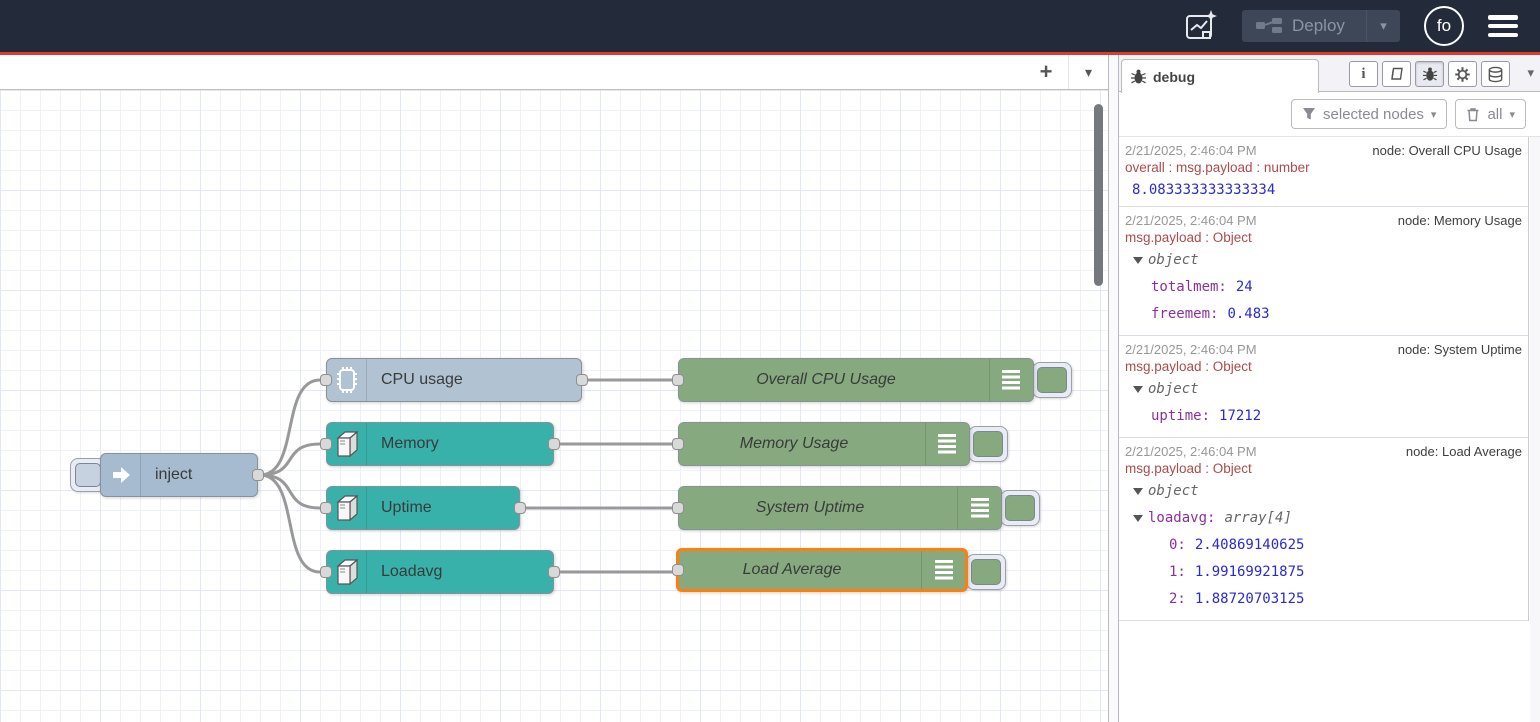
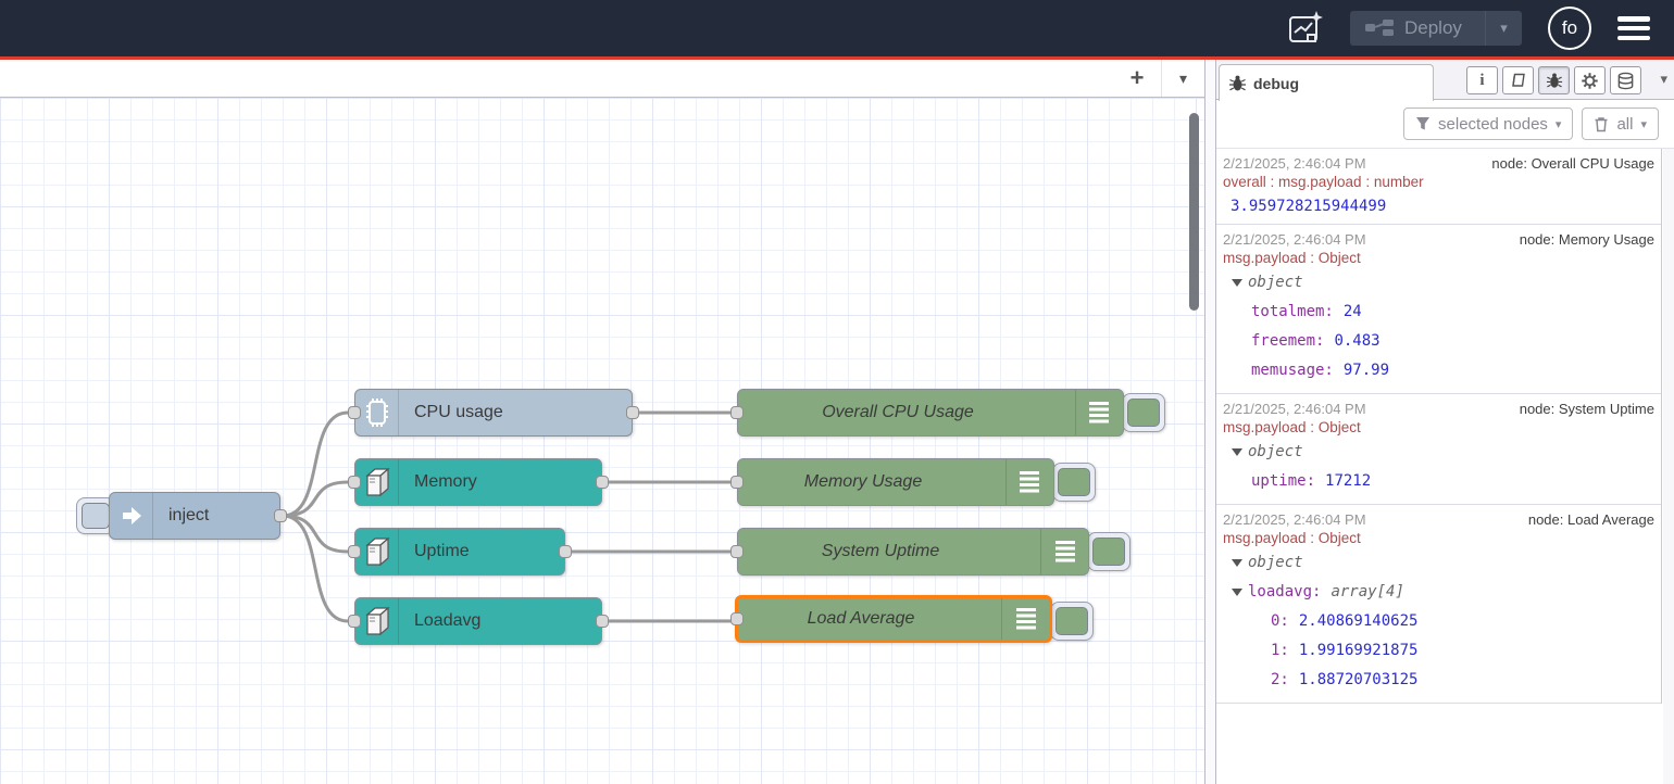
  Deploy
  ▾
  fo
  +
  ▾
  inject
  CPU usage
  Memory
  Uptime
  Loadavg
  Overall CPU Usage
  Memory Usage
  System Uptime
  Load Average
  debug
  i
  ▾
  selected nodes
  ▾
  all
  ▾
  2/21/2025, 2:46:04 PM
  node: Overall CPU Usage
  overall : msg.payload : number
- 8.083333333333334
+ 3.959728215944499
  2/21/2025, 2:46:04 PM
  node: Memory Usage
  msg.payload : Object
  object
  totalmem:
  24
  freemem:
  0.483
+ memusage:
+ 97.99
  2/21/2025, 2:46:04 PM
  node: System Uptime
  msg.payload : Object
  object
  uptime:
  17212
  2/21/2025, 2:46:04 PM
  node: Load Average
  msg.payload : Object
  object
  loadavg:
  array[4]
  0:
  2.40869140625
  1:
  1.99169921875
  2:
  1.88720703125
